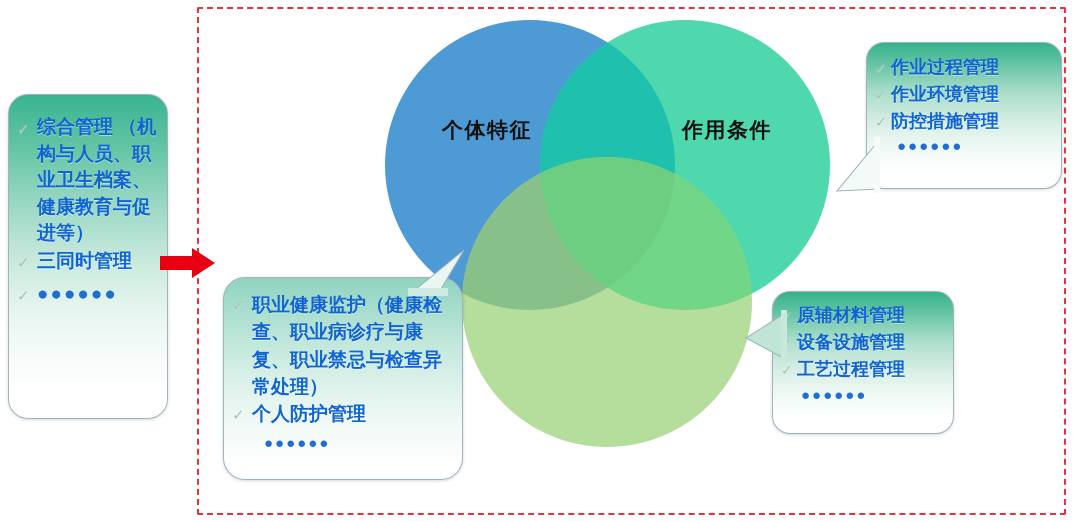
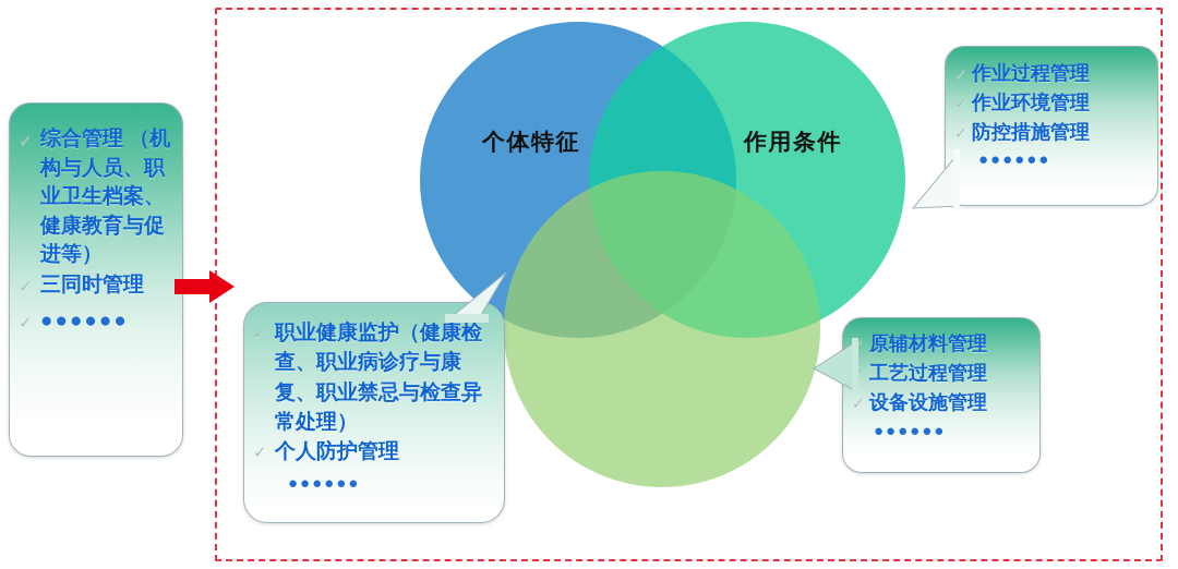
  个体特征
  作用条件
  ✓
  综合管理 （机构与人员、职业卫生档案、健康教育与促进等）
  ✓
  三同时管理
  ✓
  ●●●●●●
  ✓
  作业过程管理
  ✓
  作业环境管理
  ✓
  防控措施管理
  ●●●●●●
  原辅材料管理
- 设备设施管理
+ 工艺过程管理
  ✓
- 工艺过程管理
+ 设备设施管理
  ●●●●●●
  ✓
  职业健康监护（健康检查、职业病诊疗与康复、职业禁忌与检查异常处理）
  ✓
  个人防护管理
  ●●●●●●
